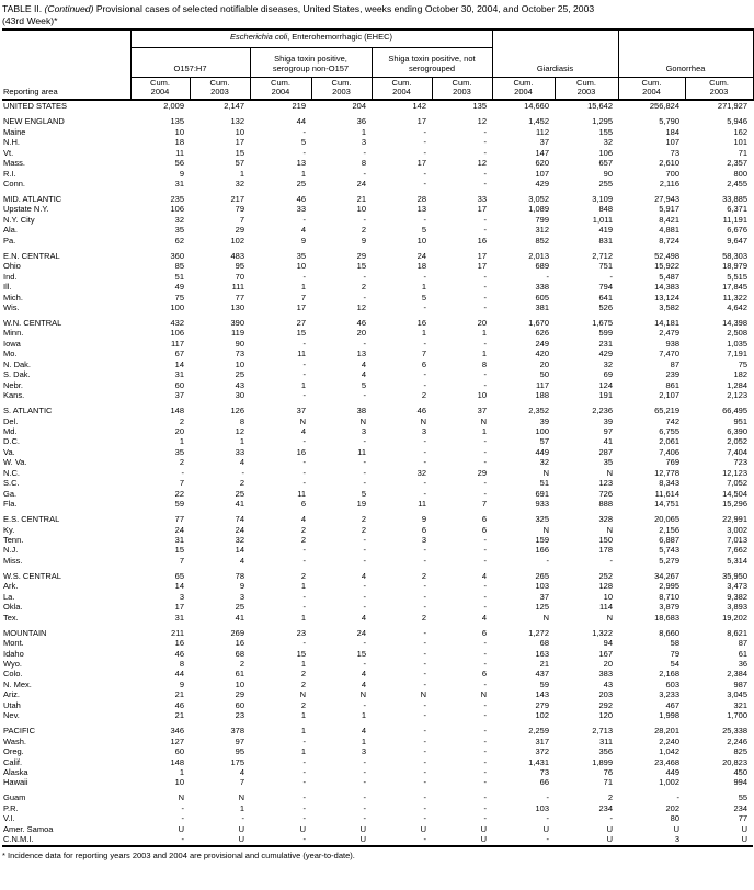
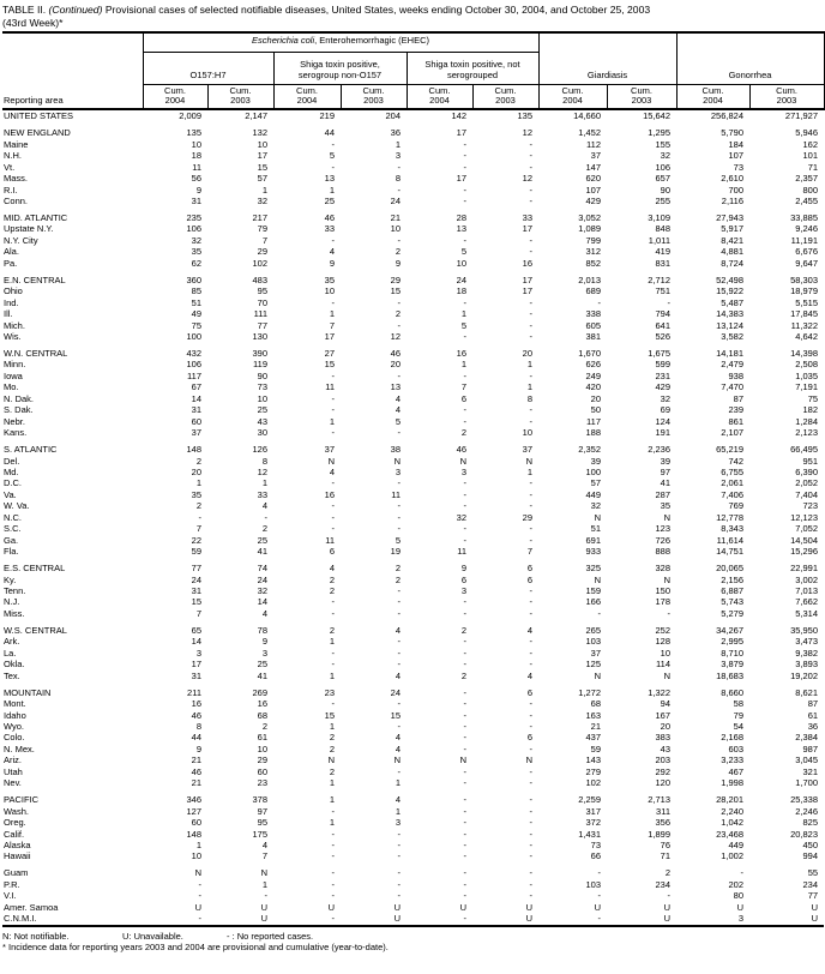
  TABLE II. (Continued) Provisional cases of selected notifiable diseases, United States, weeks ending October 30, 2004, and October 25, 2003
  (43rd Week)*
  Reporting area	Escherichia coli, Enterohemorrhagic (EHEC)	Giardiasis	Gonorrhea
  O157:H7	Shiga toxin positive, serogroup non-O157	Shiga toxin positive, not serogrouped
  Cum.2004	Cum.2003	Cum.2004	Cum.2003	Cum.2004	Cum.2003	Cum.2004	Cum.2003	Cum.2004	Cum.2003
  UNITED STATES	2,009	2,147	219	204	142	135	14,660	15,642	256,824	271,927
  NEW ENGLAND	135	132	44	36	17	12	1,452	1,295	5,790	5,946
  Maine	10	10	-	1	-	-	112	155	184	162
  N.H.	18	17	5	3	-	-	37	32	107	101
  Vt.	11	15	-	-	-	-	147	106	73	71
  Mass.	56	57	13	8	17	12	620	657	2,610	2,357
  R.I.	9	1	1	-	-	-	107	90	700	800
  Conn.	31	32	25	24	-	-	429	255	2,116	2,455
  MID. ATLANTIC	235	217	46	21	28	33	3,052	3,109	27,943	33,885
- Upstate N.Y.	106	79	33	10	13	17	1,089	848	5,917	6,371
+ Upstate N.Y.	106	79	33	10	13	17	1,089	848	5,917	9,246
  N.Y. City	32	7	-	-	-	-	799	1,011	8,421	11,191
  Ala.	35	29	4	2	5	-	312	419	4,881	6,676
  Pa.	62	102	9	9	10	16	852	831	8,724	9,647
  E.N. CENTRAL	360	483	35	29	24	17	2,013	2,712	52,498	58,303
  Ohio	85	95	10	15	18	17	689	751	15,922	18,979
  Ind.	51	70	-	-	-	-	-	-	5,487	5,515
  Ill.	49	111	1	2	1	-	338	794	14,383	17,845
  Mich.	75	77	7	-	5	-	605	641	13,124	11,322
  Wis.	100	130	17	12	-	-	381	526	3,582	4,642
  W.N. CENTRAL	432	390	27	46	16	20	1,670	1,675	14,181	14,398
  Minn.	106	119	15	20	1	1	626	599	2,479	2,508
  Iowa	117	90	-	-	-	-	249	231	938	1,035
  Mo.	67	73	11	13	7	1	420	429	7,470	7,191
  N. Dak.	14	10	-	4	6	8	20	32	87	75
  S. Dak.	31	25	-	4	-	-	50	69	239	182
  Nebr.	60	43	1	5	-	-	117	124	861	1,284
  Kans.	37	30	-	-	2	10	188	191	2,107	2,123
  S. ATLANTIC	148	126	37	38	46	37	2,352	2,236	65,219	66,495
  Del.	2	8	N	N	N	N	39	39	742	951
  Md.	20	12	4	3	3	1	100	97	6,755	6,390
  D.C.	1	1	-	-	-	-	57	41	2,061	2,052
  Va.	35	33	16	11	-	-	449	287	7,406	7,404
  W. Va.	2	4	-	-	-	-	32	35	769	723
  N.C.	-	-	-	-	32	29	N	N	12,778	12,123
  S.C.	7	2	-	-	-	-	51	123	8,343	7,052
  Ga.	22	25	11	5	-	-	691	726	11,614	14,504
  Fla.	59	41	6	19	11	7	933	888	14,751	15,296
  E.S. CENTRAL	77	74	4	2	9	6	325	328	20,065	22,991
  Ky.	24	24	2	2	6	6	N	N	2,156	3,002
  Tenn.	31	32	2	-	3	-	159	150	6,887	7,013
  N.J.	15	14	-	-	-	-	166	178	5,743	7,662
  Miss.	7	4	-	-	-	-	-	-	5,279	5,314
  W.S. CENTRAL	65	78	2	4	2	4	265	252	34,267	35,950
  Ark.	14	9	1	-	-	-	103	128	2,995	3,473
  La.	3	3	-	-	-	-	37	10	8,710	9,382
  Okla.	17	25	-	-	-	-	125	114	3,879	3,893
  Tex.	31	41	1	4	2	4	N	N	18,683	19,202
  MOUNTAIN	211	269	23	24	-	6	1,272	1,322	8,660	8,621
  Mont.	16	16	-	-	-	-	68	94	58	87
  Idaho	46	68	15	15	-	-	163	167	79	61
  Wyo.	8	2	1	-	-	-	21	20	54	36
  Colo.	44	61	2	4	-	6	437	383	2,168	2,384
  N. Mex.	9	10	2	4	-	-	59	43	603	987
  Ariz.	21	29	N	N	N	N	143	203	3,233	3,045
  Utah	46	60	2	-	-	-	279	292	467	321
  Nev.	21	23	1	1	-	-	102	120	1,998	1,700
  PACIFIC	346	378	1	4	-	-	2,259	2,713	28,201	25,338
  Wash.	127	97	-	1	-	-	317	311	2,240	2,246
  Oreg.	60	95	1	3	-	-	372	356	1,042	825
  Calif.	148	175	-	-	-	-	1,431	1,899	23,468	20,823
  Alaska	1	4	-	-	-	-	73	76	449	450
  Hawaii	10	7	-	-	-	-	66	71	1,002	994
  Guam	N	N	-	-	-	-	-	2	-	55
  P.R.	-	1	-	-	-	-	103	234	202	234
  V.I.	-	-	-	-	-	-	-	-	80	77
  Amer. Samoa	U	U	U	U	U	U	U	U	U	U
  C.N.M.I.	-	U	-	U	-	U	-	U	3	U
+ N: Not notifiable. U: Unavailable. - : No reported cases.
  * Incidence data for reporting years 2003 and 2004 are provisional and cumulative (year-to-date).
